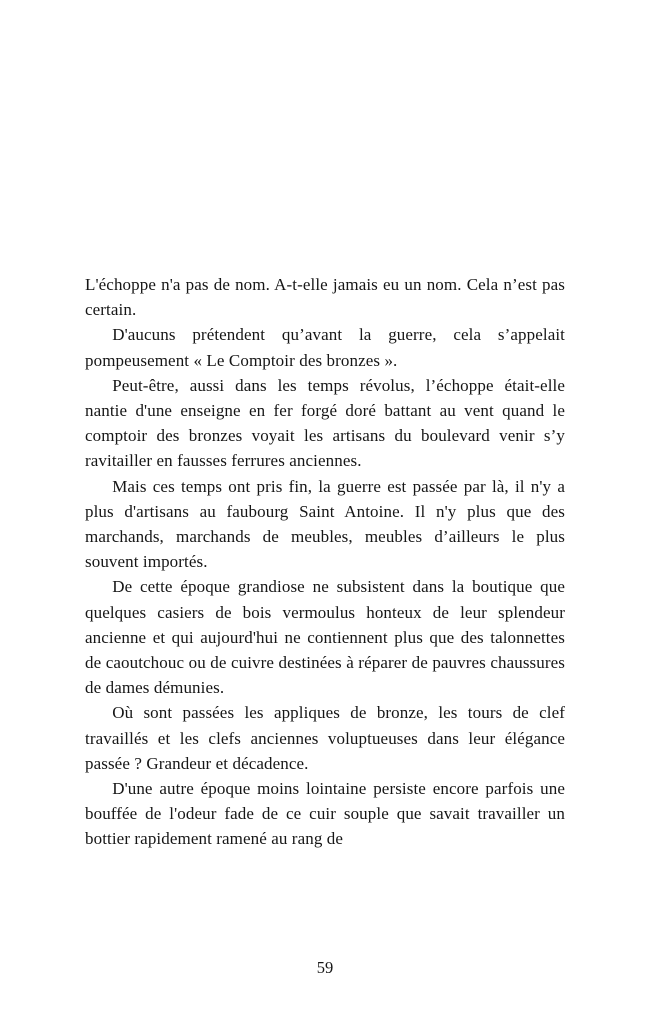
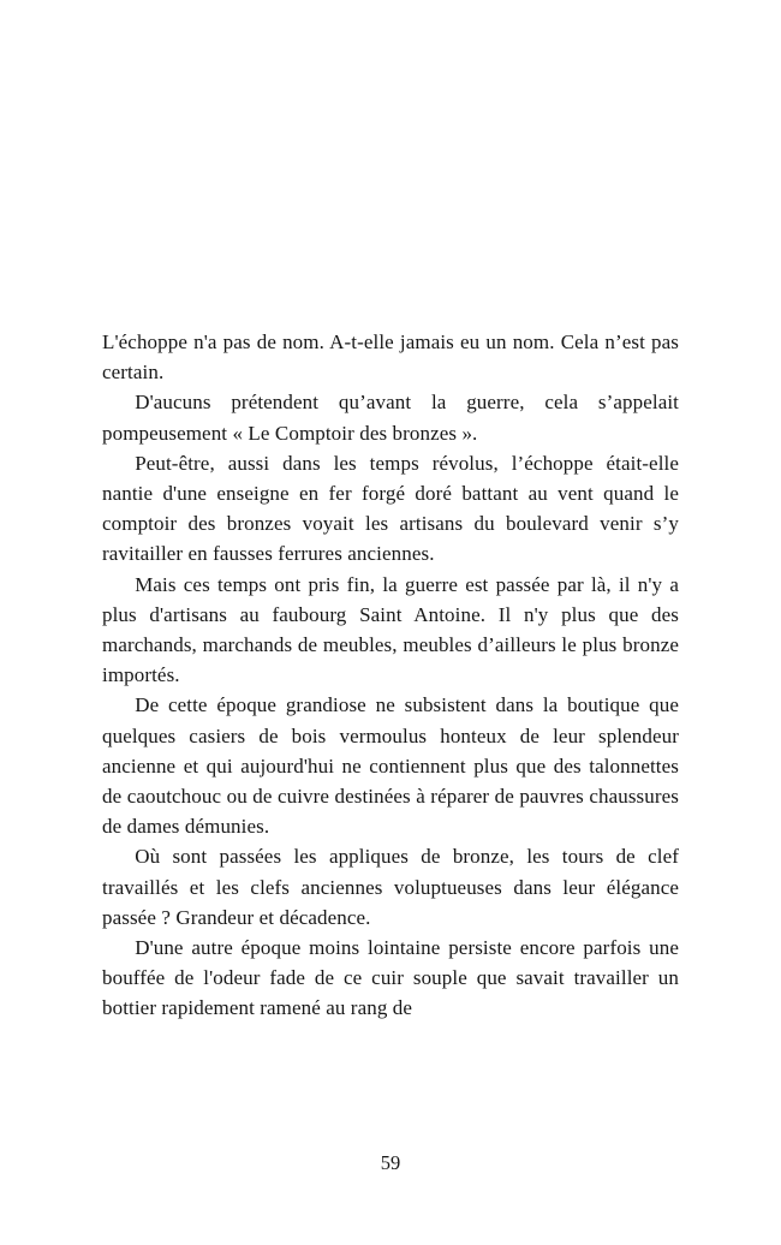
  L'échoppe n'a pas de nom. A-t-elle jamais eu un nom. Cela n’est pas certain.
  D'aucuns prétendent qu’avant la guerre, cela s’appelait pompeusement « Le Comptoir des bronzes ».
  Peut-être, aussi dans les temps révolus, l’échoppe était-elle nantie d'une enseigne en fer forgé doré battant au vent quand le comptoir des bronzes voyait les artisans du boulevard venir s’y ravitailler en fausses ferrures anciennes.
- Mais ces temps ont pris fin, la guerre est passée par là, il n'y a plus d'artisans au faubourg Saint Antoine. Il n'y plus que des marchands, marchands de meubles, meubles d’ailleurs le plus souvent importés.
+ Mais ces temps ont pris fin, la guerre est passée par là, il n'y a plus d'artisans au faubourg Saint Antoine. Il n'y plus que des marchands, marchands de meubles, meubles d’ailleurs le plus bronze importés.
  De cette époque grandiose ne subsistent dans la boutique que quelques casiers de bois vermoulus honteux de leur splendeur ancienne et qui aujourd'hui ne contiennent plus que des talonnettes de caoutchouc ou de cuivre destinées à réparer de pauvres chaussures de dames démunies.
  Où sont passées les appliques de bronze, les tours de clef travaillés et les clefs anciennes voluptueuses dans leur élégance passée ? Grandeur et décadence.
  D'une autre époque moins lointaine persiste encore parfois une bouffée de l'odeur fade de ce cuir souple que savait travailler un bottier rapidement ramené au rang de
  59
